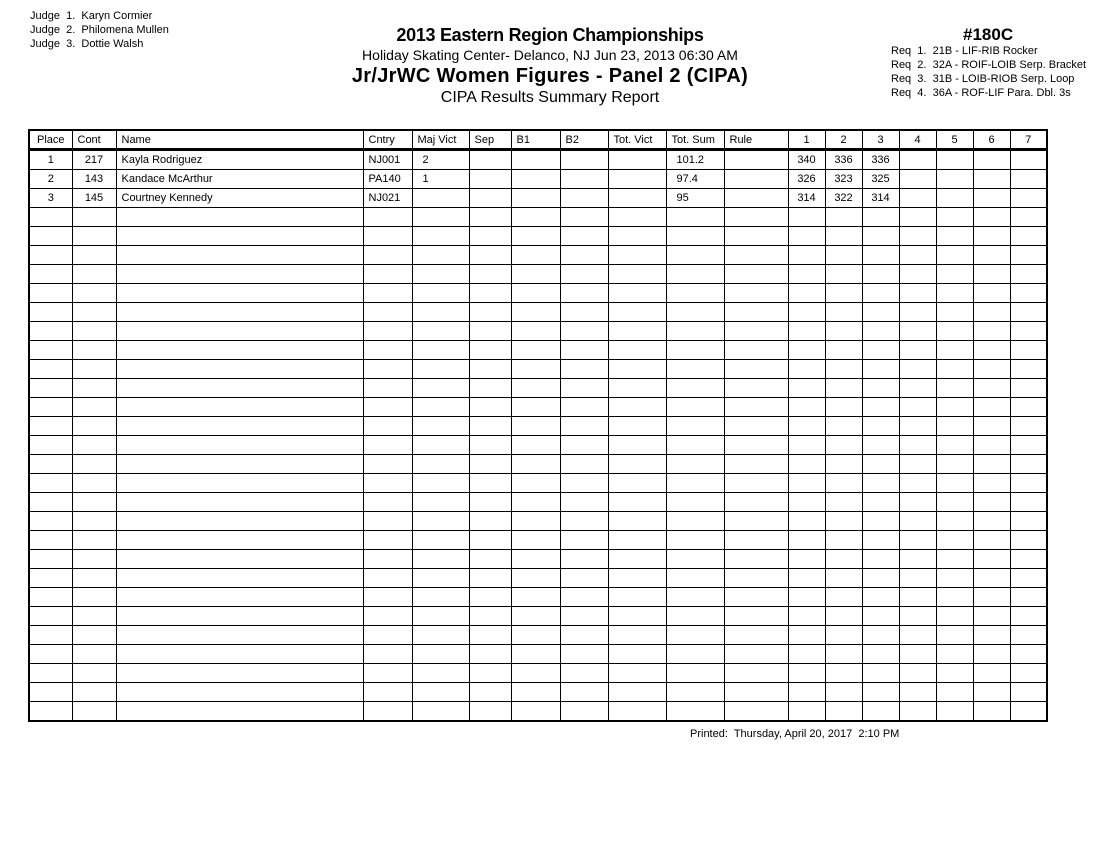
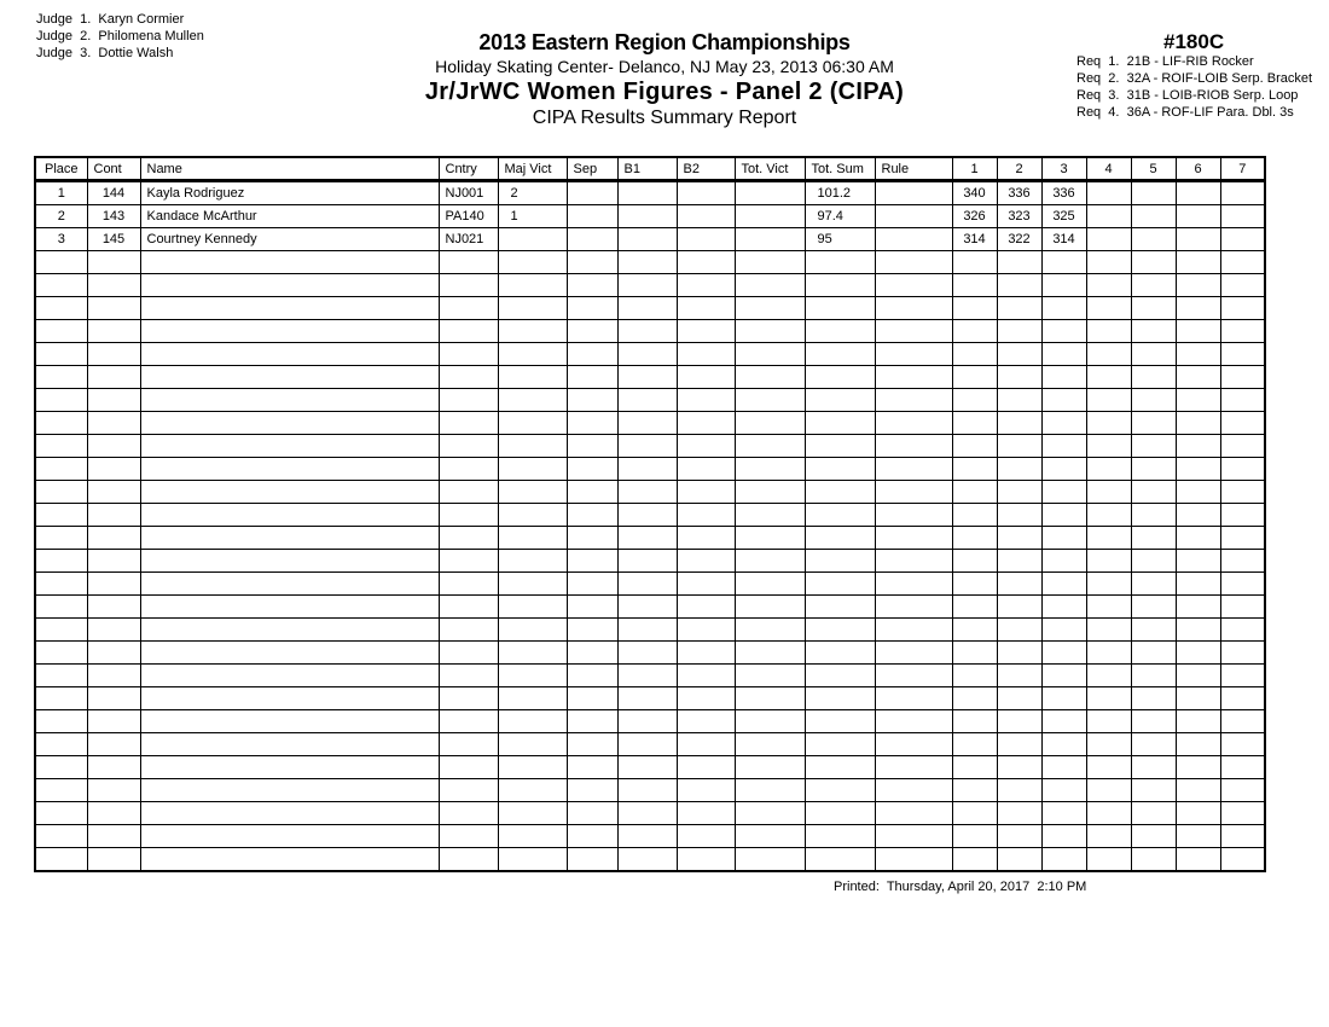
  Judge 1. Karyn Cormier
  Judge 2. Philomena Mullen
  Judge 3. Dottie Walsh
  2013 Eastern Region Championships
- Holiday Skating Center- Delanco, NJ Jun 23, 2013 06:30 AM
+ Holiday Skating Center- Delanco, NJ May 23, 2013 06:30 AM
  Jr/JrWC Women Figures - Panel 2 (CIPA)
  CIPA Results Summary Report
  #180C
  Req 1. 21B - LIF-RIB Rocker
  Req 2. 32A - ROIF-LOIB Serp. Bracket
  Req 3. 31B - LOIB-RIOB Serp. Loop
  Req 4. 36A - ROF-LIF Para. Dbl. 3s
  Place	Cont	Name	Cntry	Maj Vict	Sep	B1	B2	Tot. Vict	Tot. Sum	Rule	1	2	3	4	5	6	7
- 1	217	Kayla Rodriguez	NJ001	2					101.2		340	336	336
+ 1	144	Kayla Rodriguez	NJ001	2					101.2		340	336	336
  2	143	Kandace McArthur	PA140	1					97.4		326	323	325
  3	145	Courtney Kennedy	NJ021						95		314	322	314
  Printed: Thursday, April 20, 2017 2:10 PM
